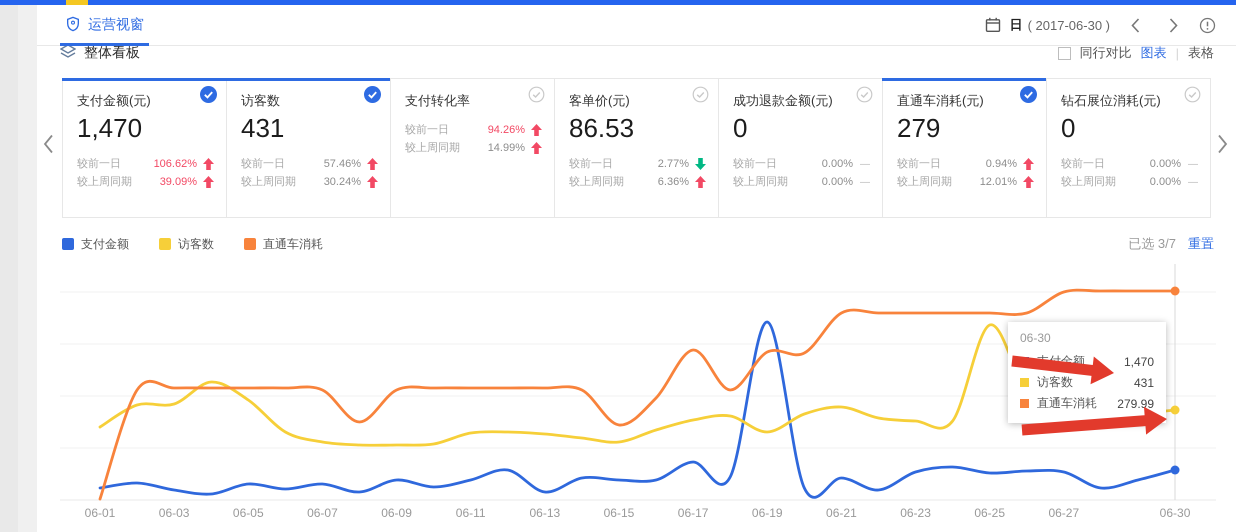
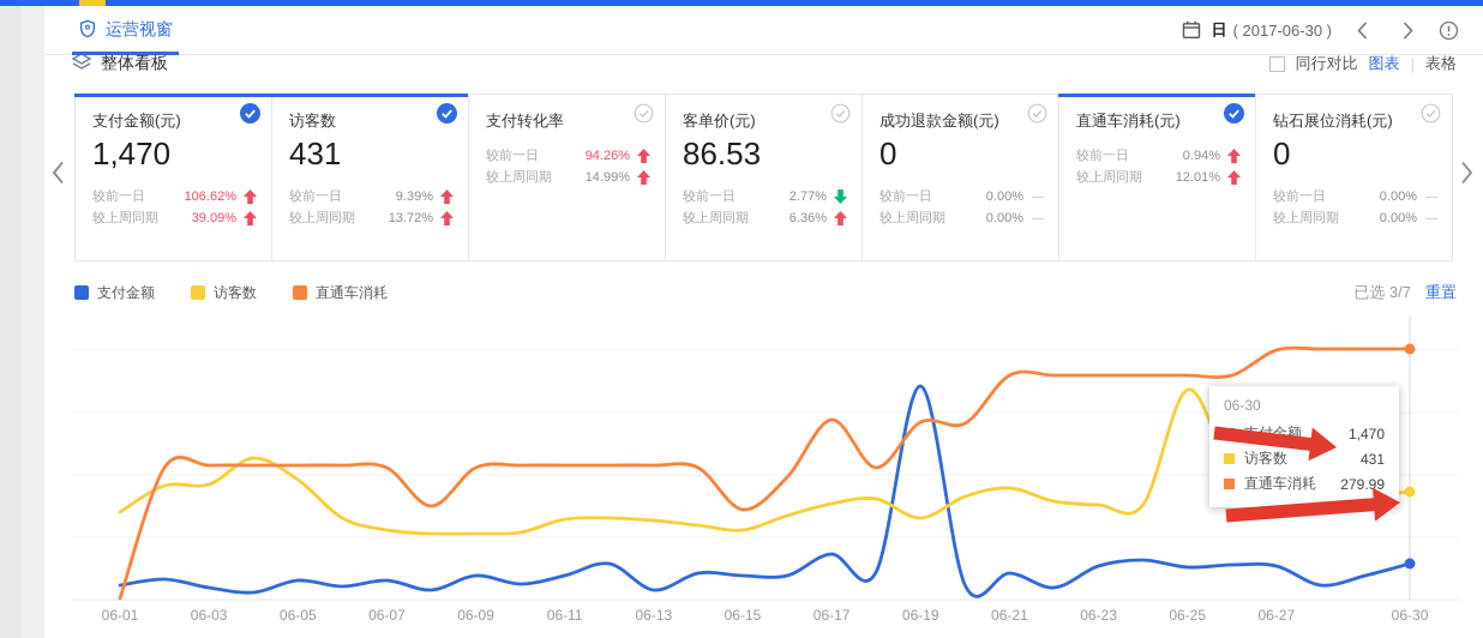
  运营视窗
  日
  ( 2017-06-30 )
  整体看板
  同行对比
  图表
  |
  表格
  支付金额(元)
  1,470
  较前一日
  106.62%
  较上周同期
  39.09%
  访客数
  431
  较前一日
- 57.46%
+ 9.39%
  较上周同期
- 30.24%
+ 13.72%
  支付转化率
  较前一日
  94.26%
  较上周同期
  14.99%
  客单价(元)
  86.53
  较前一日
  2.77%
  较上周同期
  6.36%
  成功退款金额(元)
  0
  较前一日
  0.00%
  —
  较上周同期
  0.00%
  —
  直通车消耗(元)
- 279
  较前一日
  0.94%
  较上周同期
  12.01%
  钻石展位消耗(元)
  0
  较前一日
  0.00%
  —
  较上周同期
  0.00%
  —
  支付金额
  访客数
  直通车消耗
  已选 3/7
  重置
  06-01
  06-03
  06-05
  06-07
  06-09
  06-11
  06-13
  06-15
  06-17
  06-19
  06-21
  06-23
  06-25
  06-27
  06-30
  06-30
  1,470
  访客数
  431
  直通车消耗
  279.99
